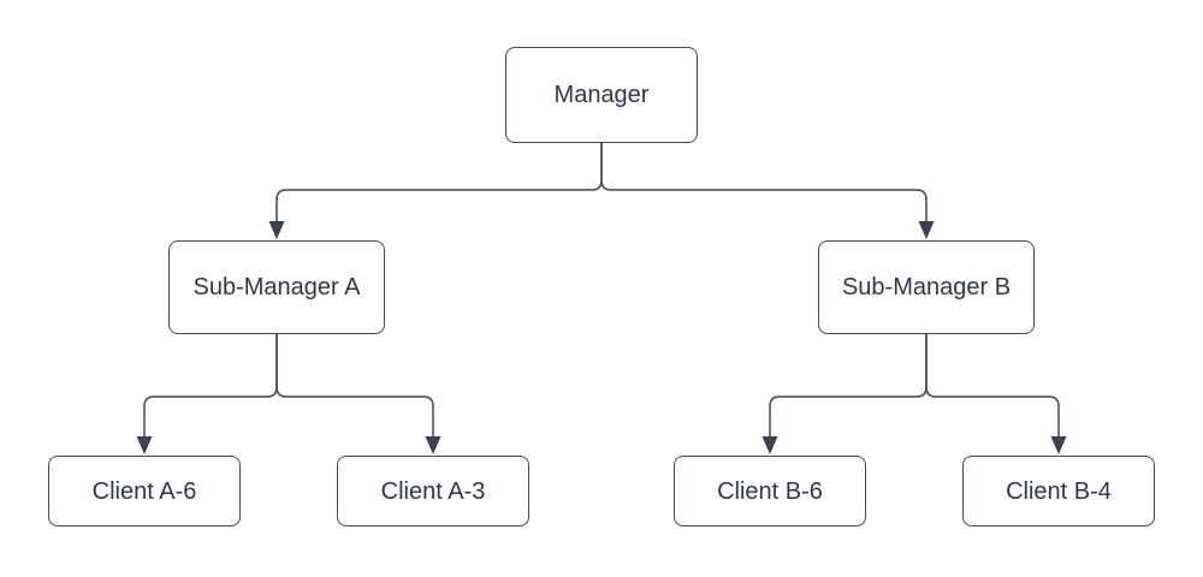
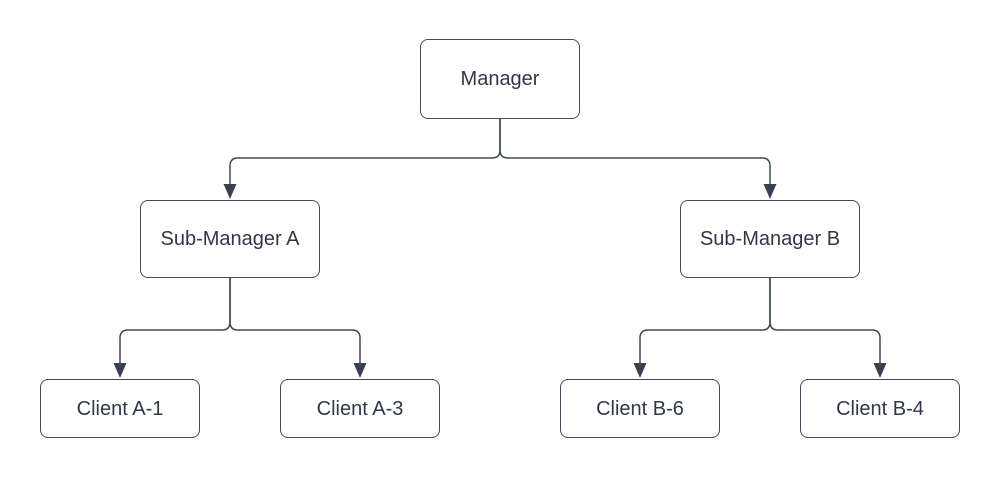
  Manager
  Sub-Manager A
  Sub-Manager B
- Client A-6
+ Client A-1
  Client A-3
  Client B-6
  Client B-4
